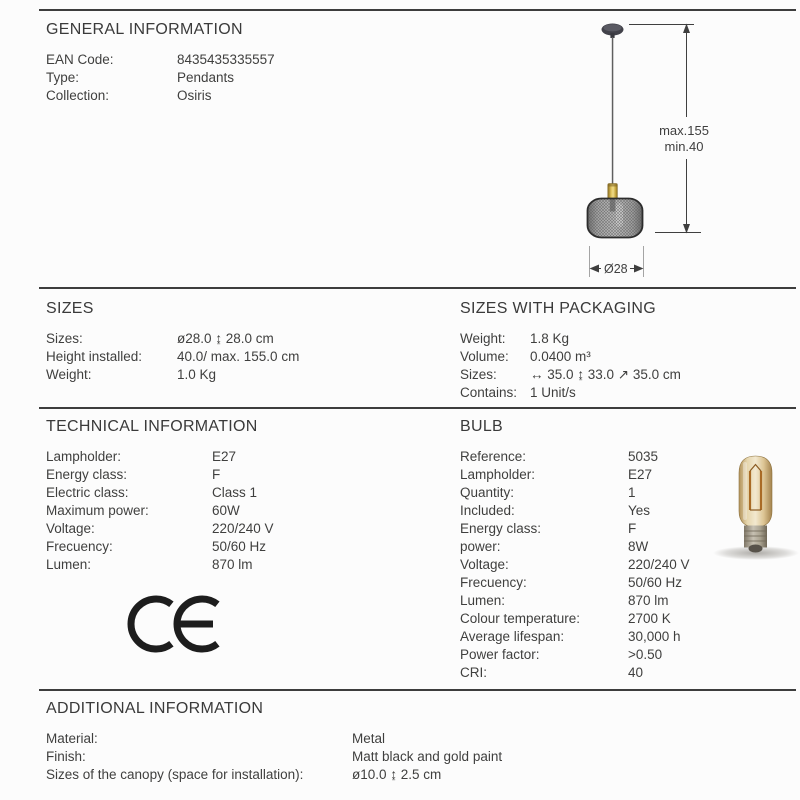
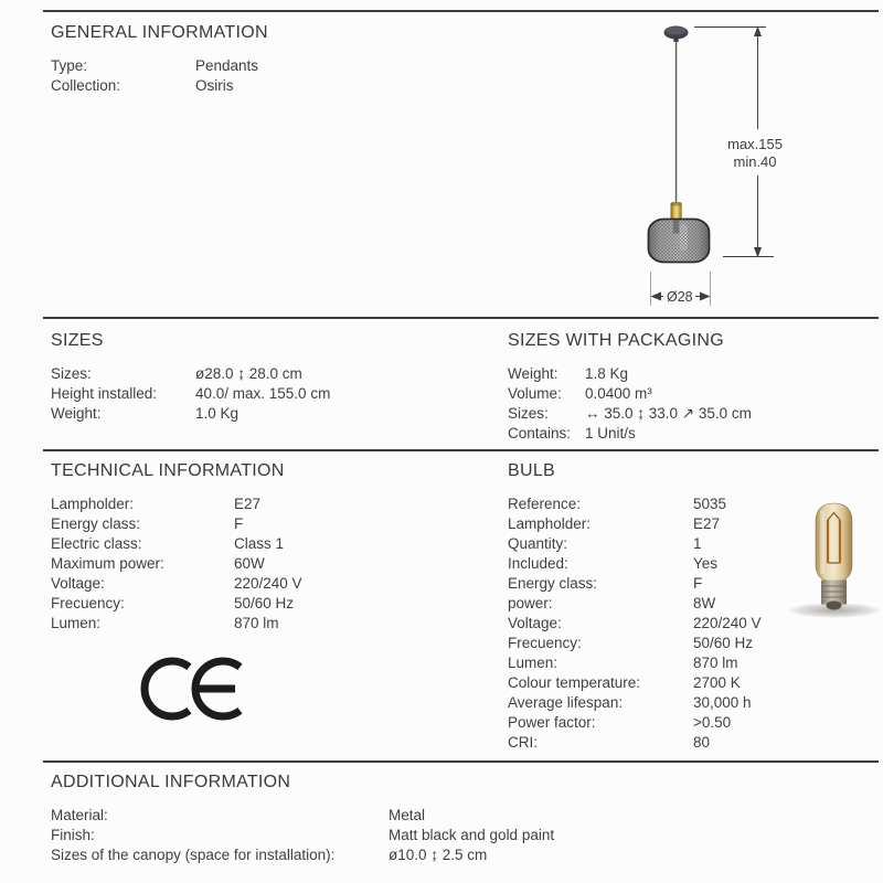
  GENERAL INFORMATION
- EAN Code:
- 8435435335557
  Type:
  Pendants
  Collection:
  Osiris
  max.155
  min.40
  Ø28
  SIZES
  Sizes:
  ø28.0 ↨ 28.0 cm
  Height installed:
  40.0/ max. 155.0 cm
  Weight:
  1.0 Kg
  SIZES WITH PACKAGING
  Weight:
  1.8 Kg
  Volume:
  0.0400 m³
  Sizes:
  ↔ 35.0 ↨ 33.0 ↗ 35.0 cm
  Contains:
  1 Unit/s
  TECHNICAL INFORMATION
  Lampholder:
  E27
  Energy class:
  F
  Electric class:
  Class 1
  Maximum power:
  60W
  Voltage:
  220/240 V
  Frecuency:
  50/60 Hz
  Lumen:
  870 lm
  BULB
  Reference:
  5035
  Lampholder:
  E27
  Quantity:
  1
  Included:
  Yes
  Energy class:
  F
  power:
  8W
  Voltage:
  220/240 V
  Frecuency:
  50/60 Hz
  Lumen:
  870 lm
  Colour temperature:
  2700 K
  Average lifespan:
  30,000 h
  Power factor:
  >0.50
  CRI:
- 40
+ 80
  ADDITIONAL INFORMATION
  Material:
  Metal
  Finish:
  Matt black and gold paint
  Sizes of the canopy (space for installation):
  ø10.0 ↨ 2.5 cm
